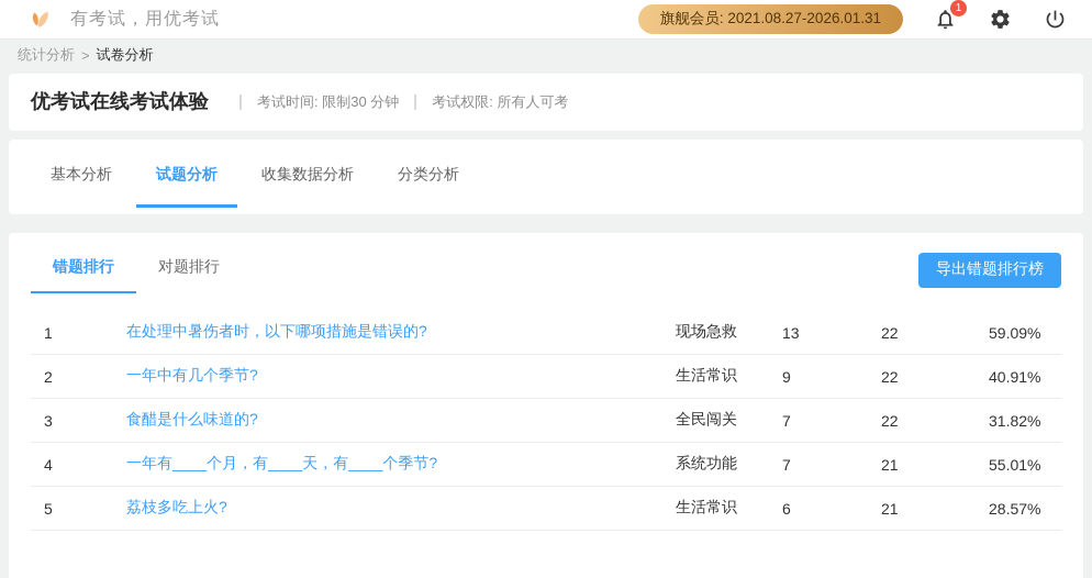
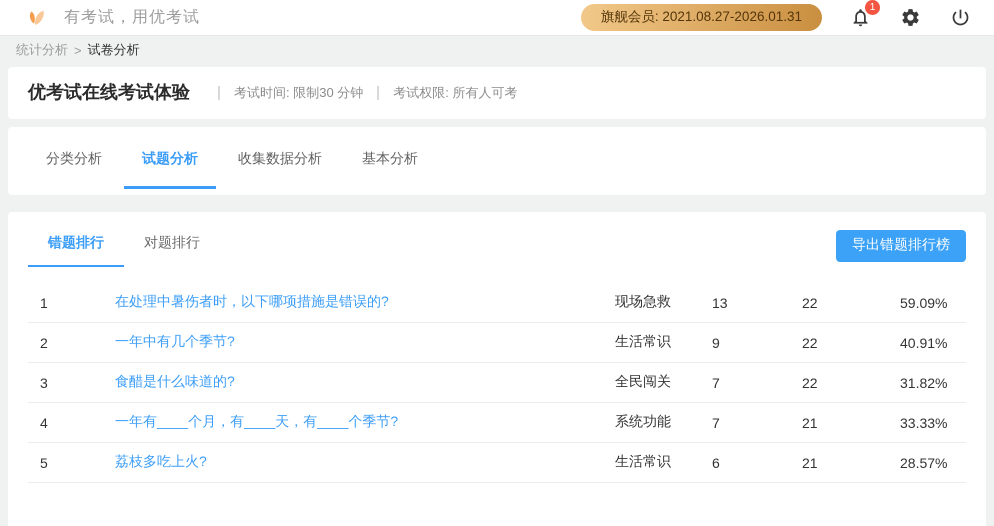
  有考试，用优考试
  旗舰会员: 2021.08.27-2026.01.31
  1
  统计分析
  >
  试卷分析
  优考试在线考试体验
  考试时间: 限制30 分钟
  考试权限: 所有人可考
- 基本分析
+ 分类分析
  试题分析
  收集数据分析
- 分类分析
+ 基本分析
  错题排行
  对题排行
  导出错题排行榜
  1
  在处理中暑伤者时，以下哪项措施是错误的?
  现场急救
  13
  22
  59.09%
  2
  一年中有几个季节?
  生活常识
  9
  22
  40.91%
  3
  食醋是什么味道的?
  全民闯关
  7
  22
  31.82%
  4
  一年有____个月，有____天，有____个季节?
  系统功能
  7
  21
- 55.01%
+ 33.33%
  5
  荔枝多吃上火?
  生活常识
  6
  21
  28.57%
